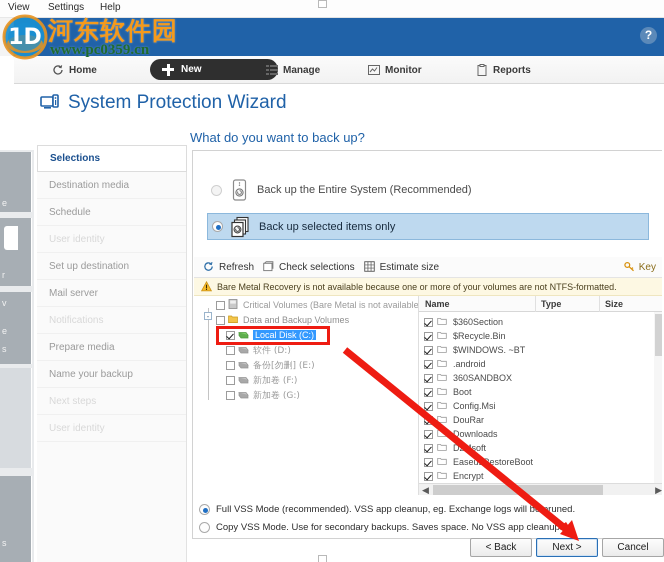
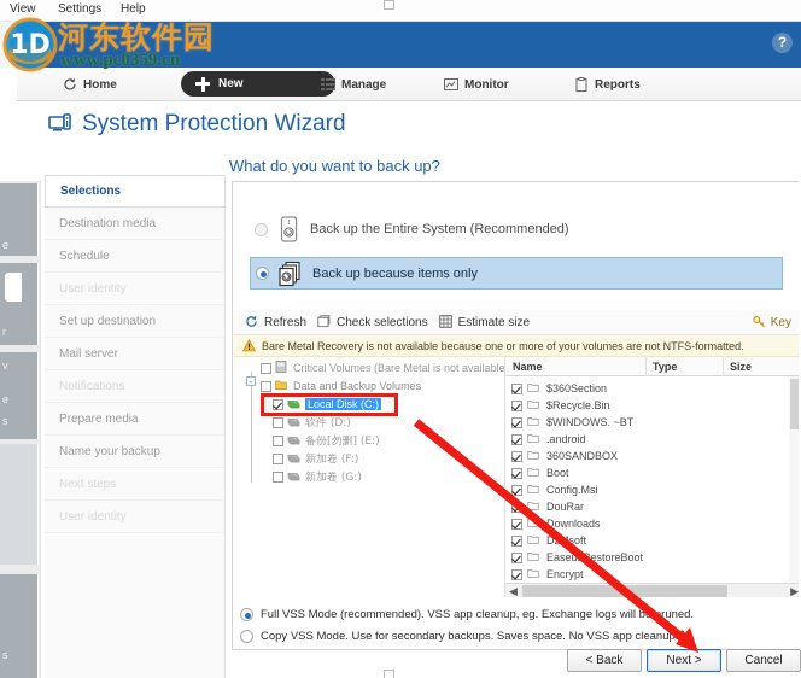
  View
  Settings
  Help
  ?
  1D
  河东软件园
  www.pc0359.cn
  Home
  New
  Manage
  Monitor
  Reports
  System Protection Wizard
  e
  r
  v
  e
  s
  s
  Selections
  Destination media
  Schedule
  User identity
  Set up destination
  Mail server
  Notifications
  Prepare media
  Name your backup
  Next steps
  User identity
  What do you want to back up?
  Back up the Entire System (Recommended)
- Back up selected items only
+ Back up because items only
  Refresh
  Check selections
  Estimate size
  Key
  Bare Metal Recovery is not available because one or more of your volumes are not NTFS-formatted.
  -
  Critical Volumes (Bare Metal is not available
  Data and Backup Volumes
  Local Disk (C:)
  软件 (D:)
  备份[勿删] (E:)
  新加卷 (F:)
  新加卷 (G:)
  Name
  Type
  Size
  $360Section
  $Recycle.Bin
  $WINDOWS. ~BT
  .android
  360SANDBOX
  Boot
  Config.Msi
  DouRar
  Downloads
  Dsoft
  EaseuestoreBoot
  Encrypt
  ◀
  ▶
  Full VSS Mode (recommended). VSS app cleanup, eg. Exchange logs will bruned.
  Copy VSS Mode. Use for secondary backups. Saves space. No VSS app cleanup
  < Back
  Next >
  Cancel
